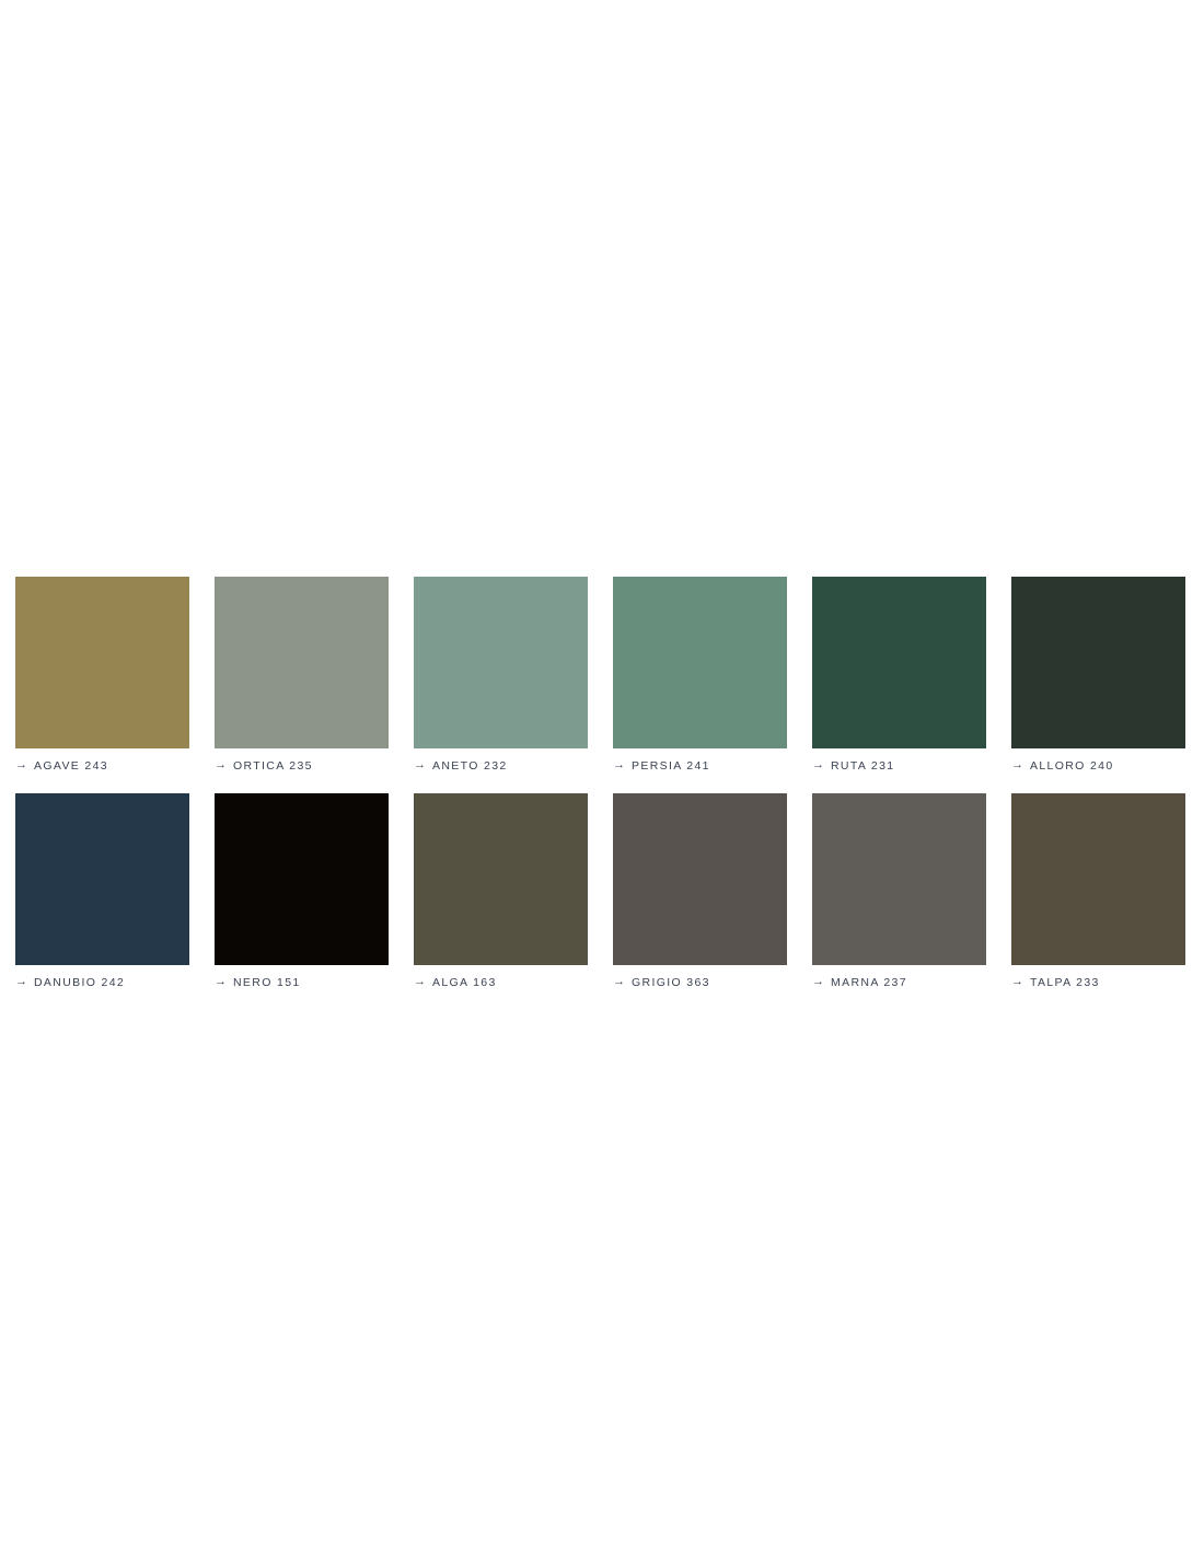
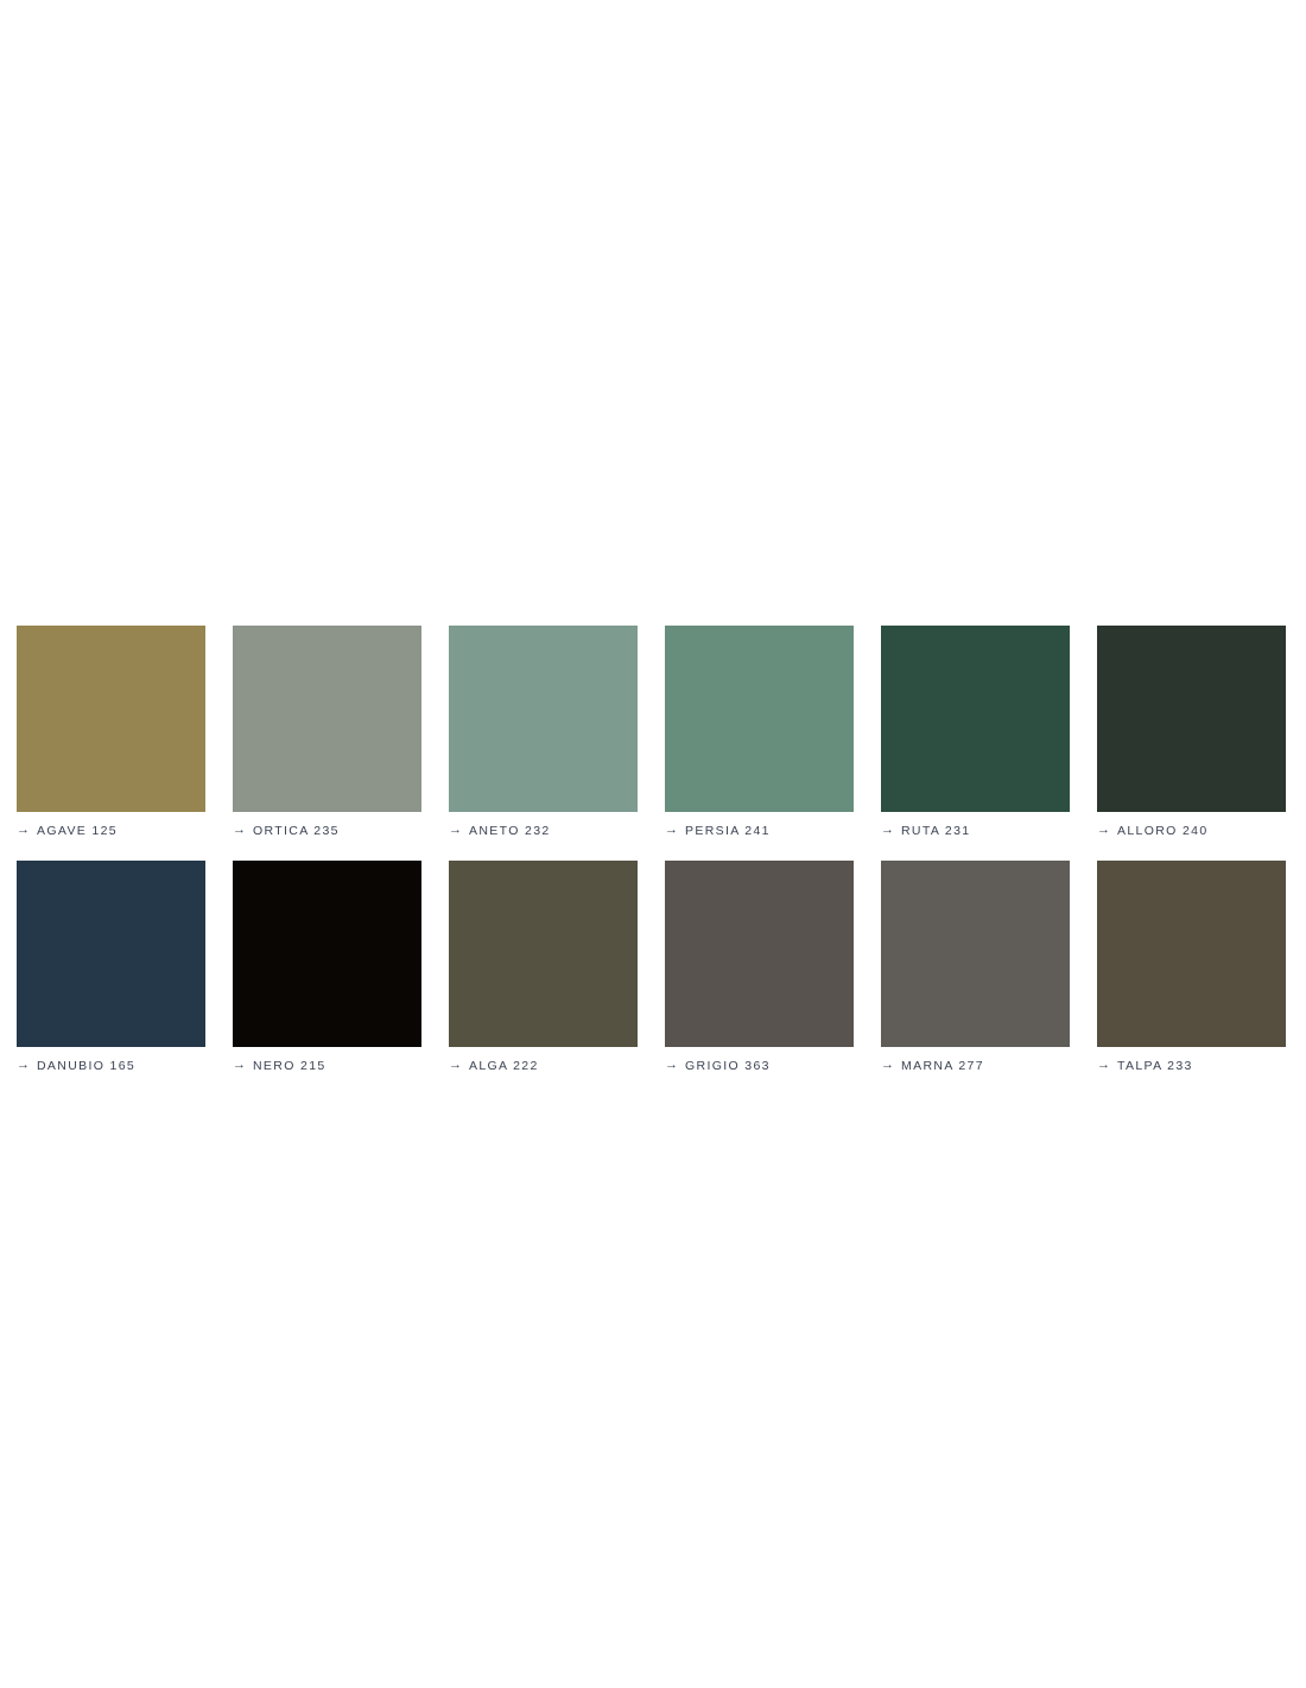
  →
- AGAVE 243
+ AGAVE 125
  →
  ORTICA 235
  →
  ANETO 232
  →
  PERSIA 241
  →
  RUTA 231
  →
  ALLORO 240
  →
- DANUBIO 242
+ DANUBIO 165
  →
- NERO 151
+ NERO 215
  →
- ALGA 163
+ ALGA 222
  →
  GRIGIO 363
  →
- MARNA 237
+ MARNA 277
  →
  TALPA 233
